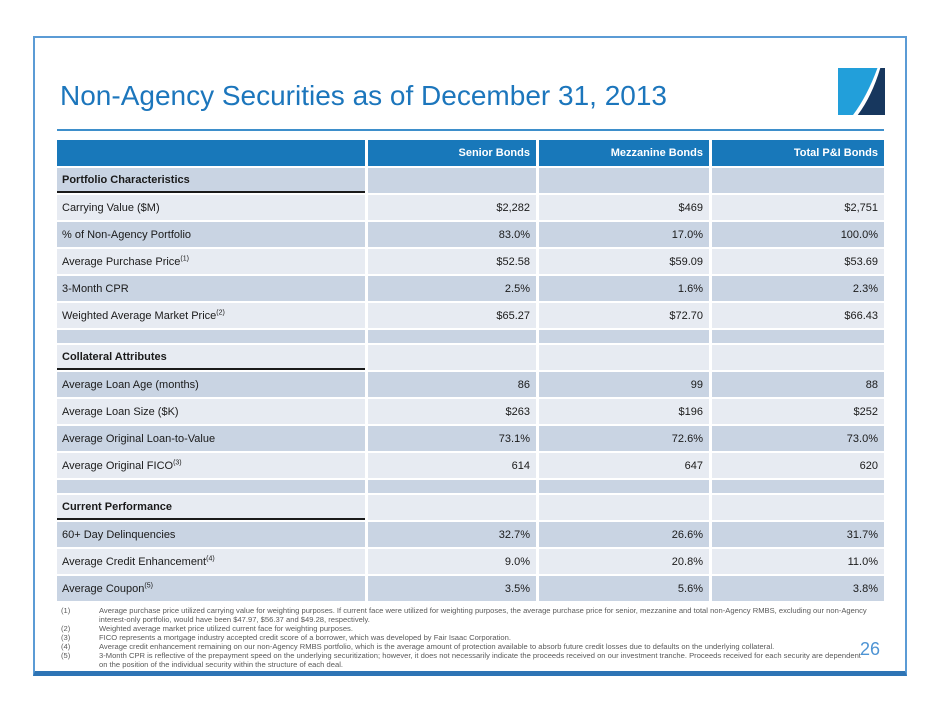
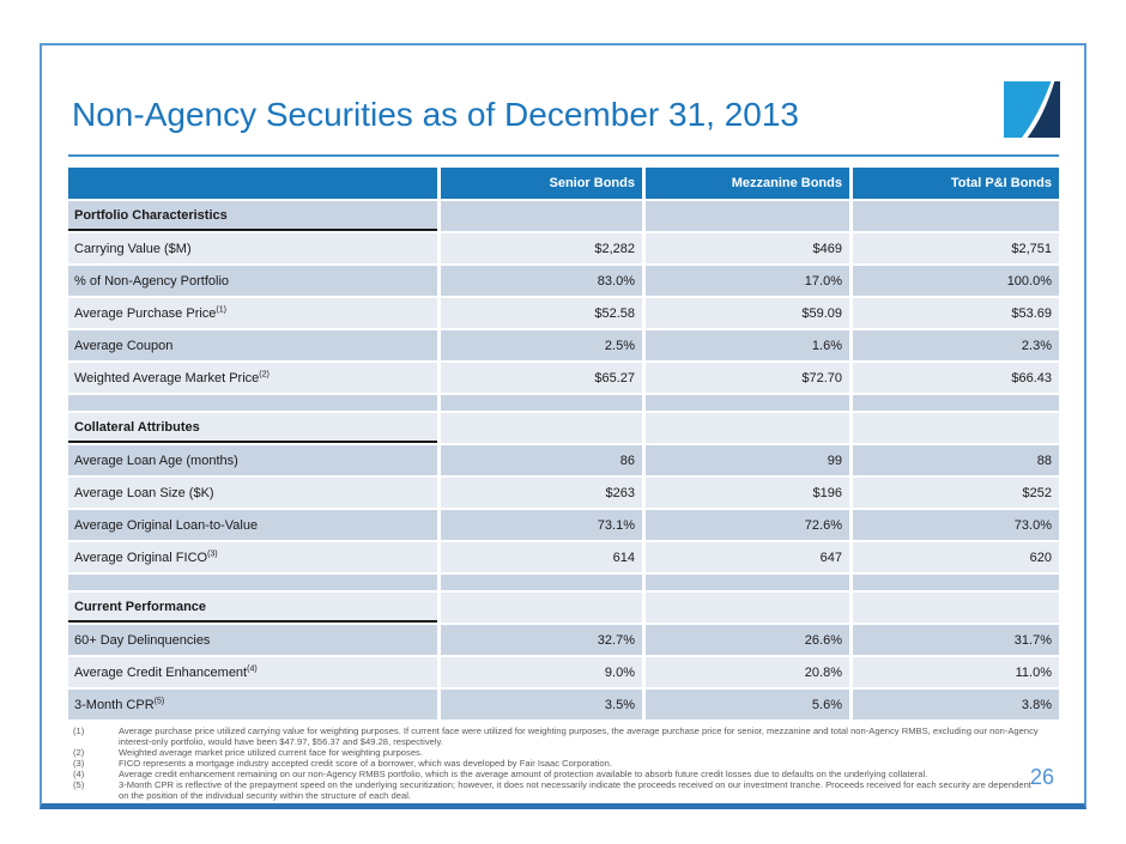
  Non-Agency Securities as of December 31, 2013
  	Senior Bonds	Mezzanine Bonds	Total P&I Bonds
  Portfolio Characteristics
  Carrying Value ($M)	$2,282	$469	$2,751
  % of Non-Agency Portfolio	83.0%	17.0%	100.0%
  Average Purchase Price	$52.58	$59.09	$53.69
- 3-Month CPR	2.5%	1.6%	2.3%
+ Average Coupon	2.5%	1.6%	2.3%
  Weighted Average Market Price	$65.27	$72.70	$66.43
  Collateral Attributes
  Average Loan Age (months)	86	99	88
  Average Loan Size ($K)	$263	$196	$252
  Average Original Loan-to-Value	73.1%	72.6%	73.0%
  Average Original FICO	614	647	620
  Current Performance
  60+ Day Delinquencies	32.7%	26.6%	31.7%
  Average Credit Enhancement	9.0%	20.8%	11.0%
- Average Coupon	3.5%	5.6%	3.8%
+ 3-Month CPR	3.5%	5.6%	3.8%
  (1)
  Average purchase price utilized carrying value for weighting purposes. If current face were utilized for weighting purposes, the average purchase price for senior, mezzanine and total non-Agency RMBS, excluding our non-Agency interest-only portfolio, would have been $47.97, $56.37 and $49.28, respectively.
  (2)
  Weighted average market price utilized current face for weighting purposes.
  (3)
  FICO represents a mortgage industry accepted credit score of a borrower, which was developed by Fair Isaac Corporation.
  (4)
  Average credit enhancement remaining on our non-Agency RMBS portfolio, which is the average amount of protection available to absorb future credit losses due to defaults on the underlying collateral.
  (5)
  3-Month CPR is reflective of the prepayment speed on the underlying securitization; however, it does not necessarily indicate the proceeds received on our investment tranche. Proceeds received for each security are dependent on the position of the individual security within the structure of each deal.
  26
